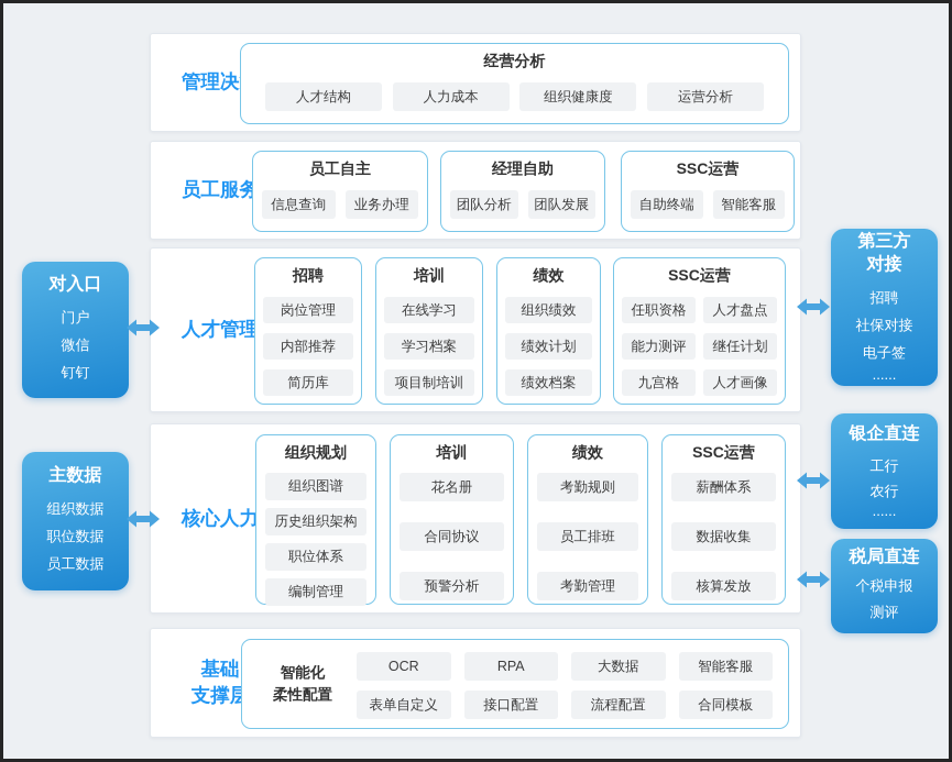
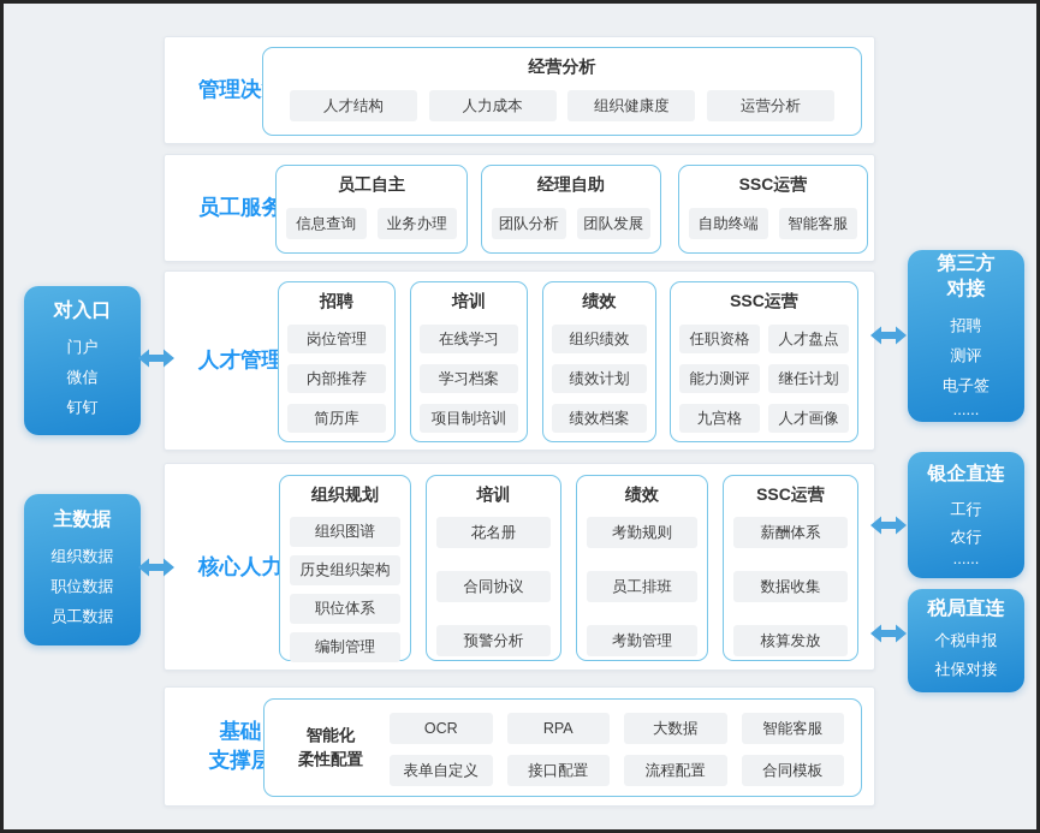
  管理决
  经营分析
  人才结构
  人力成本
  组织健康度
  运营分析
  员工服务
  员工自主
  信息查询
  业务办理
  经理自助
  团队分析
  团队发展
  SSC运营
  自助终端
  智能客服
  人才管理
  招聘
  岗位管理
  内部推荐
  简历库
  培训
  在线学习
  学习档案
  项目制培训
  绩效
  组织绩效
  绩效计划
  绩效档案
  SSC运营
  任职资格
  人才盘点
  能力测评
  继任计划
  九宫格
  人才画像
  核心人力
  组织规划
  组织图谱
  历史组织架构
  职位体系
  编制管理
  培训
  花名册
  合同协议
  预警分析
  绩效
  考勤规则
  员工排班
  考勤管理
  SSC运营
  薪酬体系
  数据收集
  核算发放
  基础
  支撑层
  智能化
  柔性配置
  OCR
  RPA
  大数据
  智能客服
  表单自定义
  接口配置
  流程配置
  合同模板
  对入口
  门户
  微信
  钉钉
  主数据
  组织数据
  职位数据
  员工数据
  第三方
  对接
  招聘
- 社保对接
+ 测评
  电子签
  ......
  银企直连
  工行
  农行
  ......
  税局直连
  个税申报
- 测评
+ 社保对接
